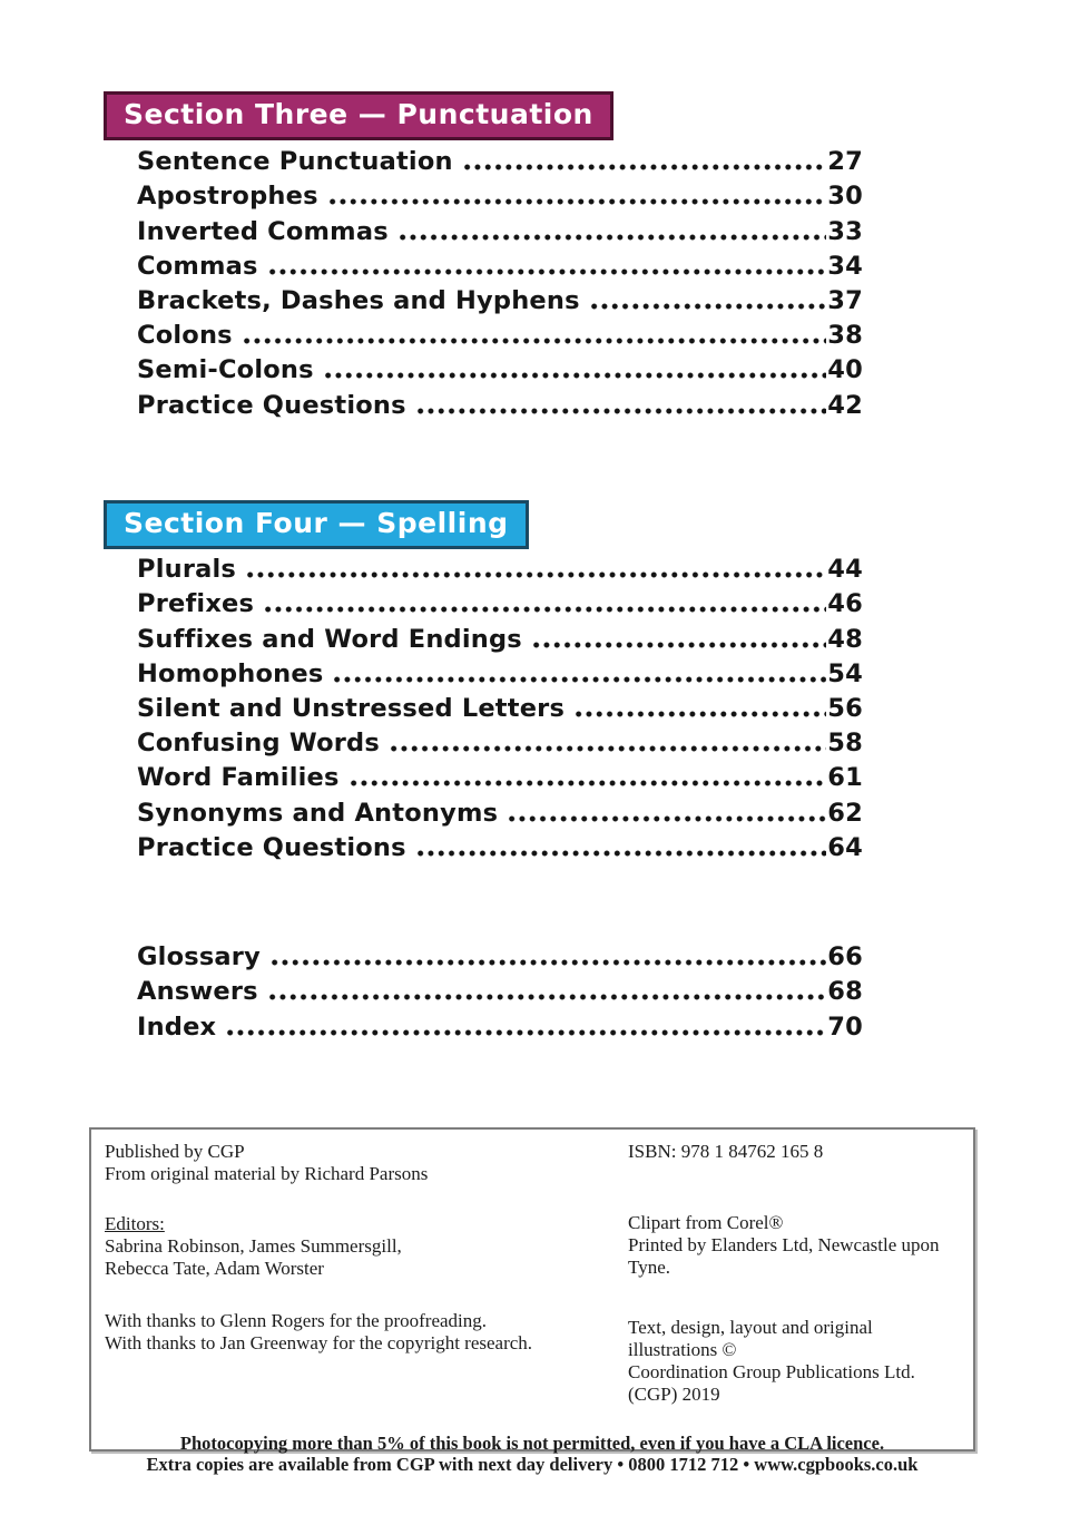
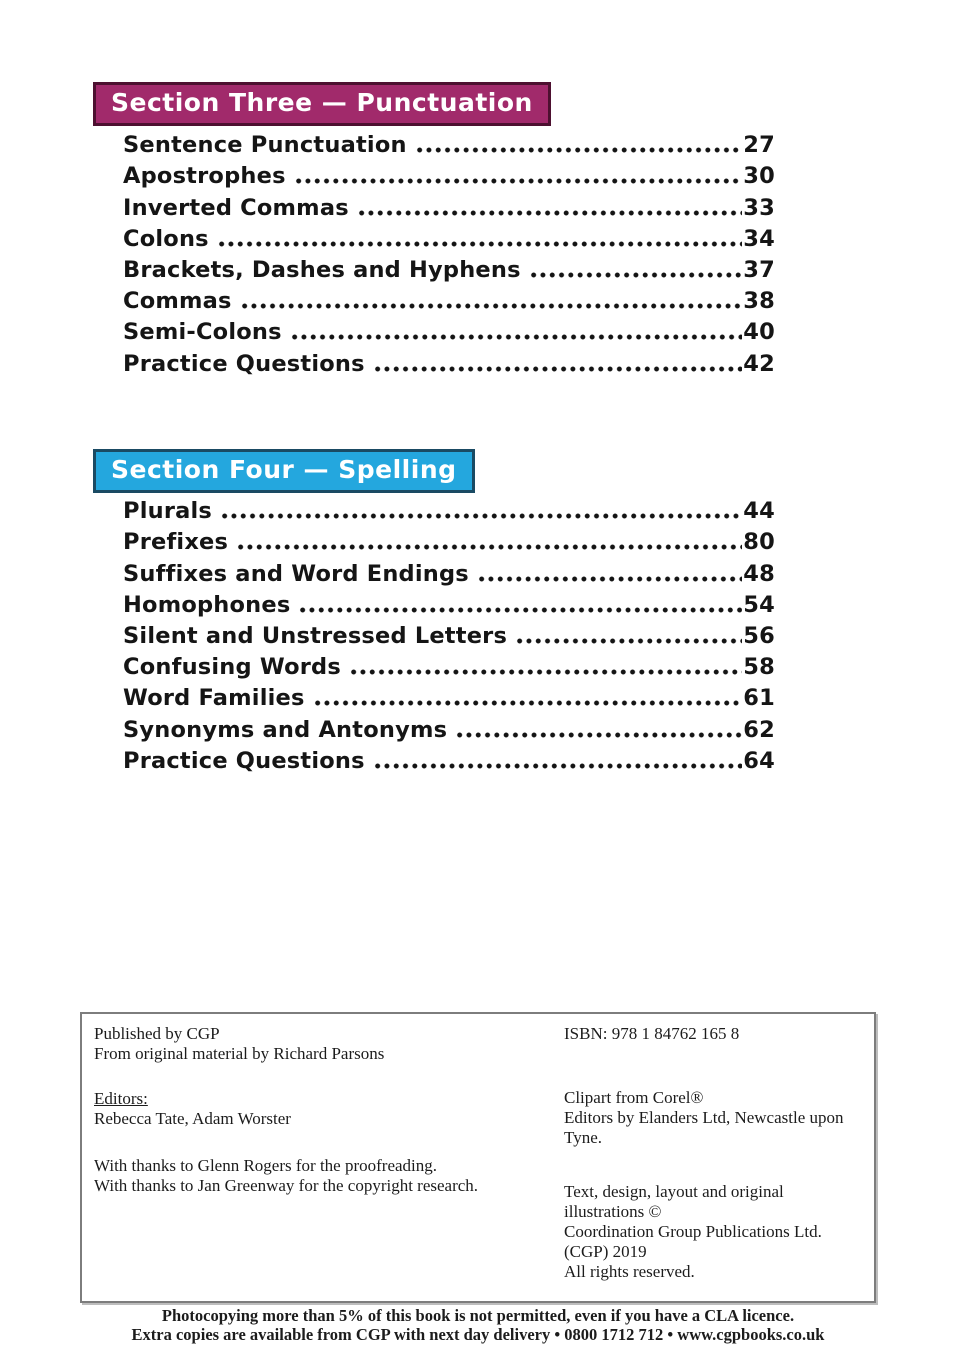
  Section Three — Punctuation
  Sentence Punctuation
  27
  Apostrophes
  30
  Inverted Commas
  33
- Commas
+ Colons
  34
  Brackets, Dashes and Hyphens
  37
- Colons
+ Commas
  38
  Semi-Colons
  40
  Practice Questions
  42
  Section Four — Spelling
  Plurals
  44
  Prefixes
- 46
+ 80
  Suffixes and Word Endings
  48
  Homophones
  54
  Silent and Unstressed Letters
  56
  Confusing Words
  58
  Word Families
  61
  Synonyms and Antonyms
  62
  Practice Questions
  64
- Glossary
- 66
- Answers
- 68
- Index
- 70
  Published by CGP
  From original material by Richard Parsons
  Editors:
- Sabrina Robinson, James Summersgill,
  Rebecca Tate, Adam Worster
  With thanks to Glenn Rogers for the proofreading.
  With thanks to Jan Greenway for the copyright research.
  ISBN: 978 1 84762 165 8
  Clipart from Corel®
- Printed by Elanders Ltd, Newcastle upon Tyne.
+ Editors by Elanders Ltd, Newcastle upon Tyne.
  Text, design, layout and original illustrations ©
  Coordination Group Publications Ltd. (CGP) 2019
+ All rights reserved.
  Photocopying more than 5% of this book is not permitted, even if you have a CLA licence.
  Extra copies are available from CGP with next day delivery • 0800 1712 712 • www.cgpbooks.co.uk
